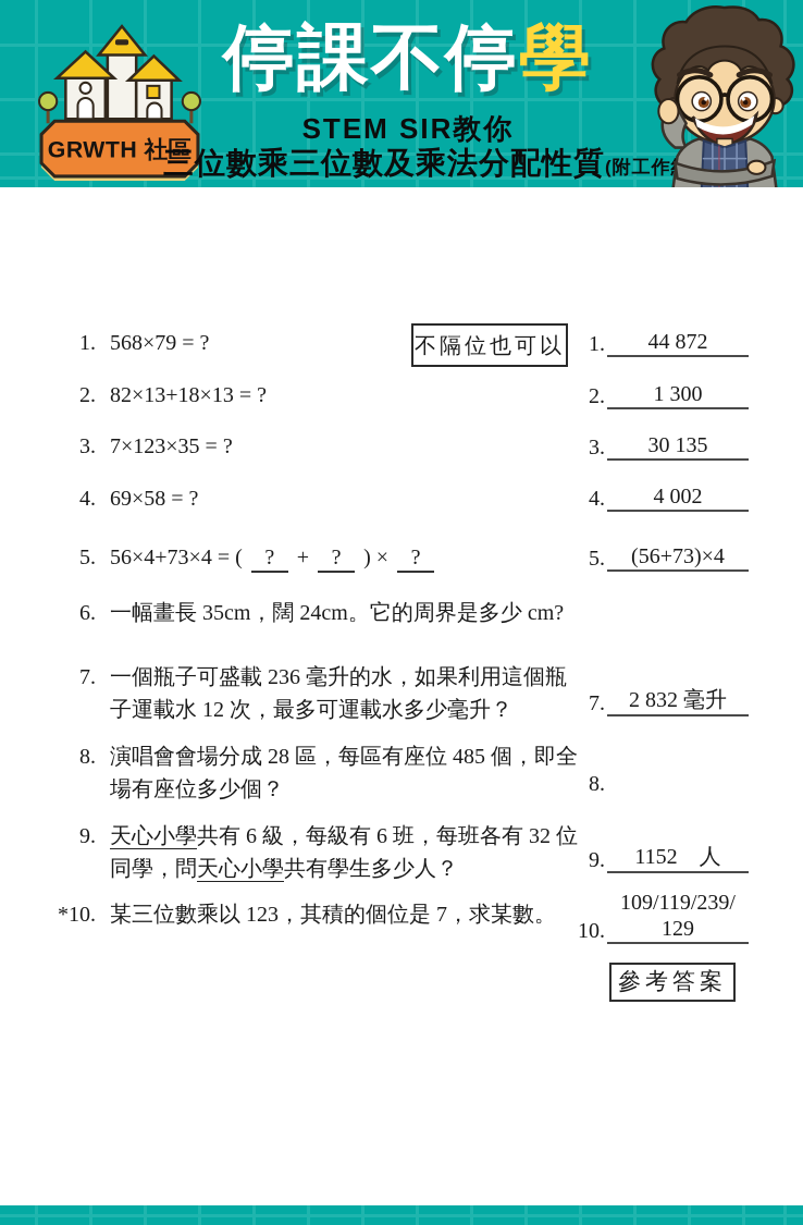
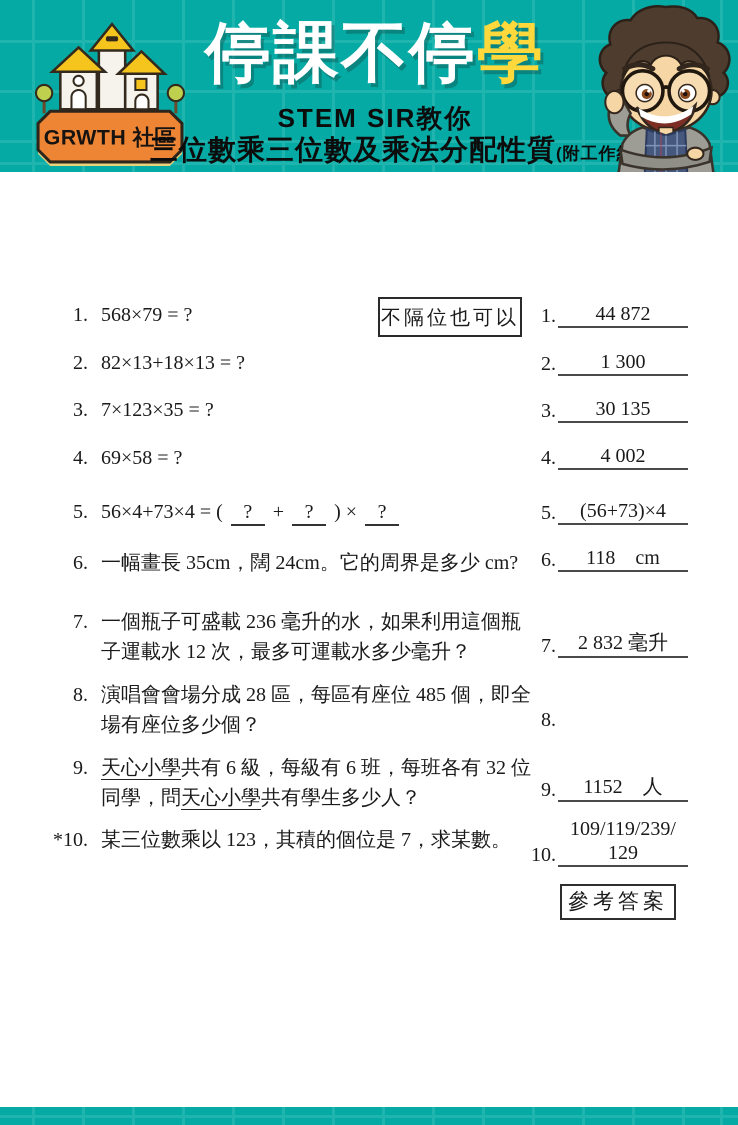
  GRWTH 社區
  停課不停學
  STEM SIR教你
  三位數乘三位數及乘法分配性質(附工作
  不隔位也可以
  1. 568×79 = ?
  2. 82×13+18×13 = ?
  3. 7×123×35 = ?
  4. 69×58 = ?
  5. 56×4+73×4 = ( ? + ? ) × ?
  6. 一幅畫長 35cm，闊 24cm。它的周界是多少 cm?
  7.
  一個瓶子可盛載 236 毫升的水，如果利用這個瓶
  子運載水 12 次，最多可運載水多少毫升？
  8.
  演唱會會場分成 28 區，每區有座位 485 個，即全
  場有座位多少個？
  9.
  天心小學共有 6 級，每級有 6 班，每班各有 32 位
  同學，問天心小學共有學生多少人？
  *10. 某三位數乘以 123，其積的個位是 7，求某數。
  1.
  44 872
  2.
  1 300
  3.
  30 135
  4.
  4 002
  5.
  (56+73)×4
+ 6.
+ 118 cm
  7.
  2 832 毫升
  8.
  9.
  1152 人
  10.
  109/119/239/
  129
  參考答案
